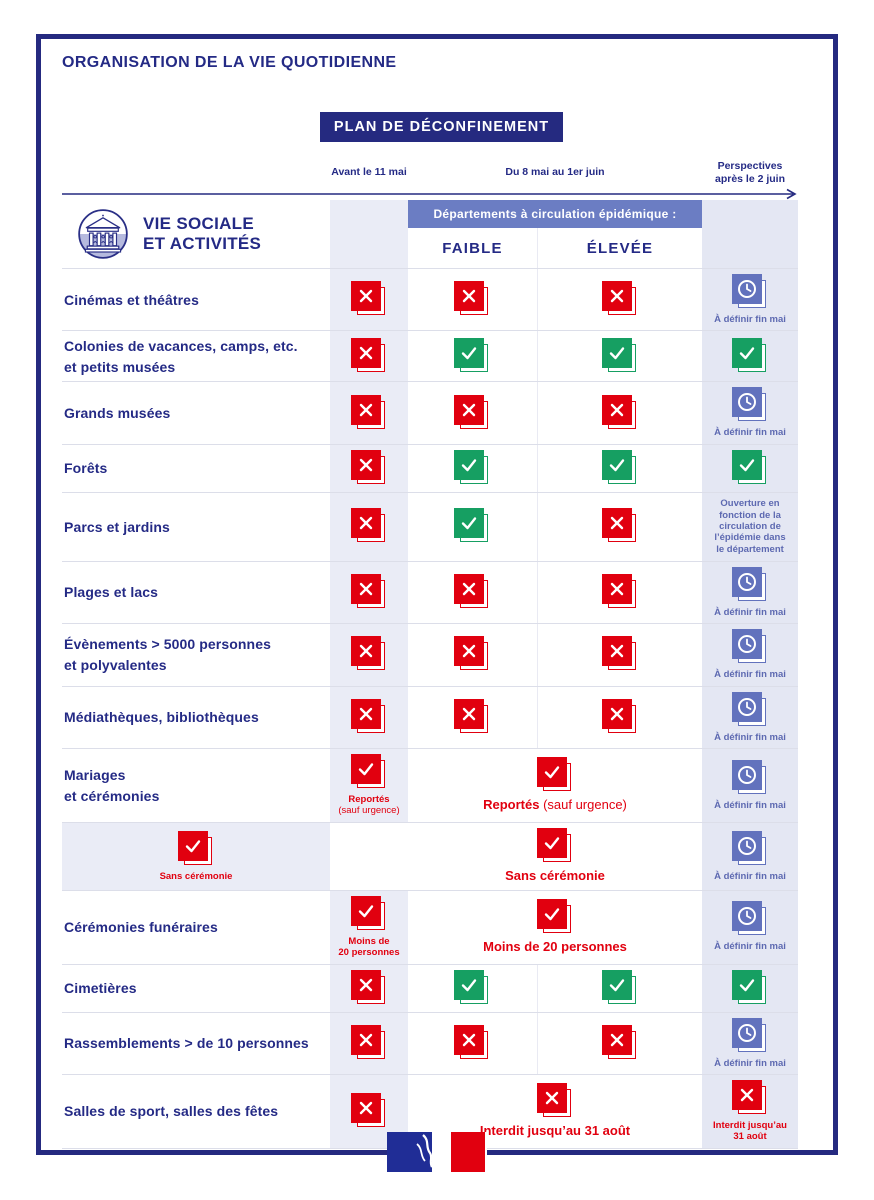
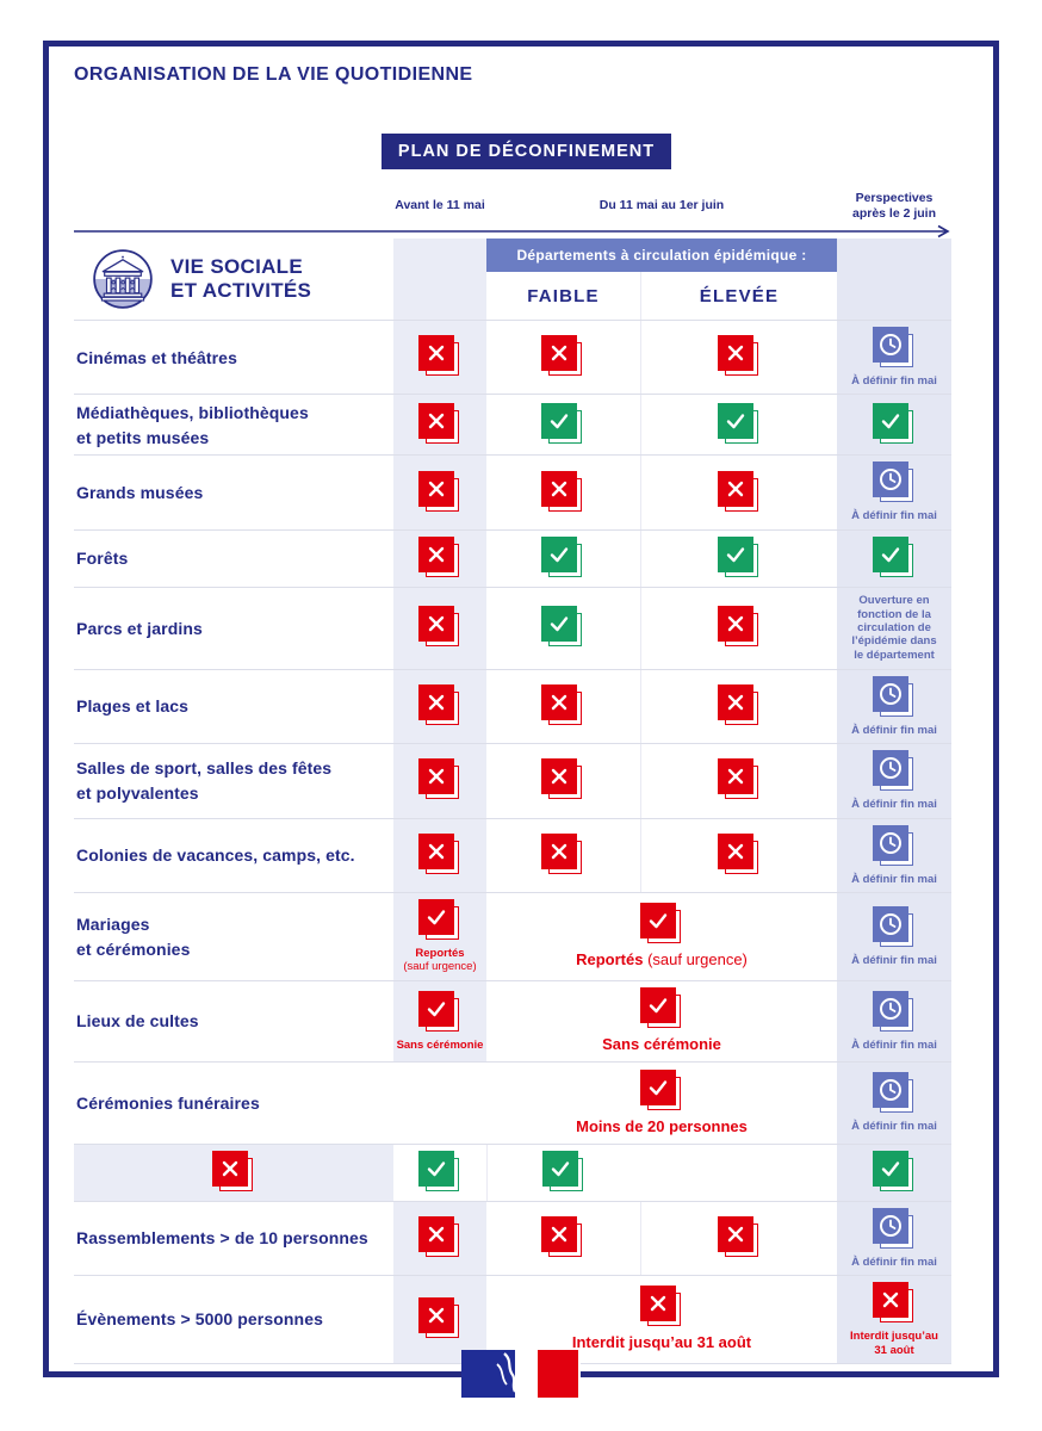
  ORGANISATION DE LA VIE QUOTIDIENNE
  PLAN DE DÉCONFINEMENT
  Avant le 11 mai
- Du 8 mai au 1er juin
+ Du 11 mai au 1er juin
  Perspectives
  après le 2 juin
  VIE SOCIALE
  ET ACTIVITÉS
  Départements à circulation épidémique :
  FAIBLE
  ÉLEVÉE
  Cinémas et théâtres
  À définir fin mai
- Colonies de vacances, camps, etc.
+ Médiathèques, bibliothèques
  et petits musées
  Grands musées
  À définir fin mai
  Forêts
  Parcs et jardins
  Ouverture en
  fonction de la
  circulation de
  l’épidémie dans
  le département
  Plages et lacs
  À définir fin mai
- Évènements > 5000 personnes
+ Salles de sport, salles des fêtes
  et polyvalentes
  À définir fin mai
- Médiathèques, bibliothèques
+ Colonies de vacances, camps, etc.
  À définir fin mai
  Mariages
  et cérémonies
  Reportés
  (sauf urgence)
  Reportés (sauf urgence)
  À définir fin mai
+ Lieux de cultes
  Sans cérémonie
  Sans cérémonie
  À définir fin mai
  Cérémonies funéraires
- Moins de
- 20 personnes
  Moins de 20 personnes
  À définir fin mai
- Cimetières
  Rassemblements > de 10 personnes
  À définir fin mai
- Salles de sport, salles des fêtes
+ Évènements > 5000 personnes
  Interdit jusqu’au 31 août
  Interdit jusqu’au
  31 août
